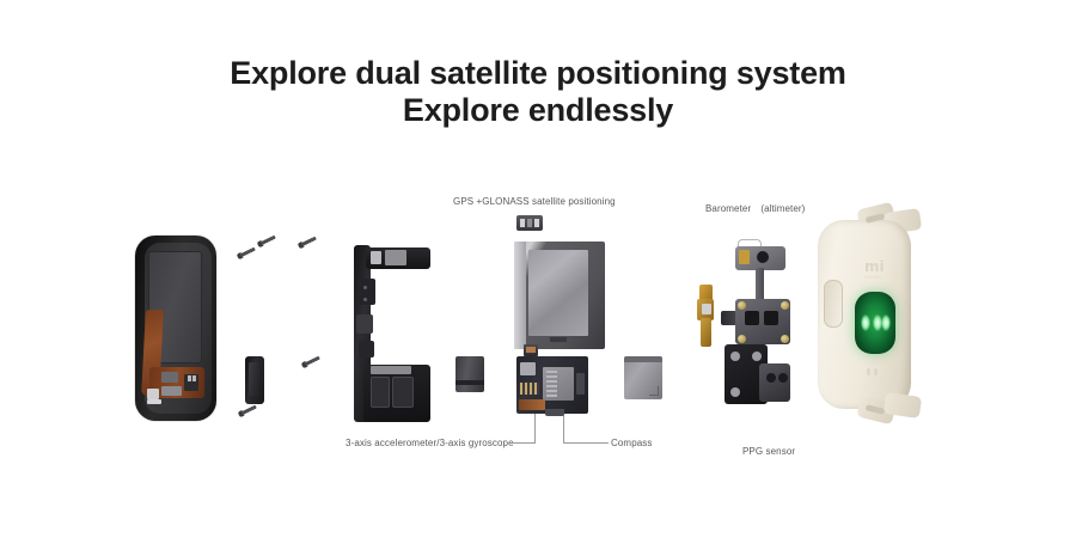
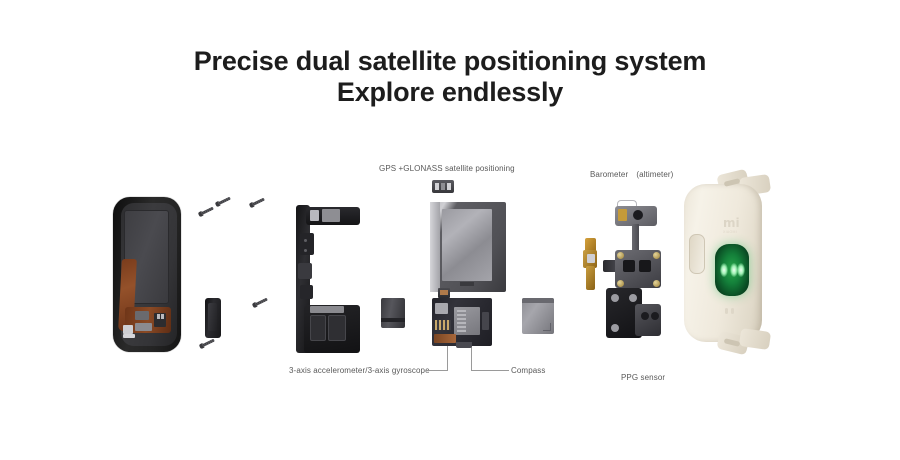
- Explore dual satellite positioning system
+ Precise dual satellite positioning system
  Explore endlessly
  GPS +GLONASS satellite positioning
  Barometer (altimeter)
  3-axis accelerometer/3-axis gyroscop
  Compass
  PPG sensor
  mi
